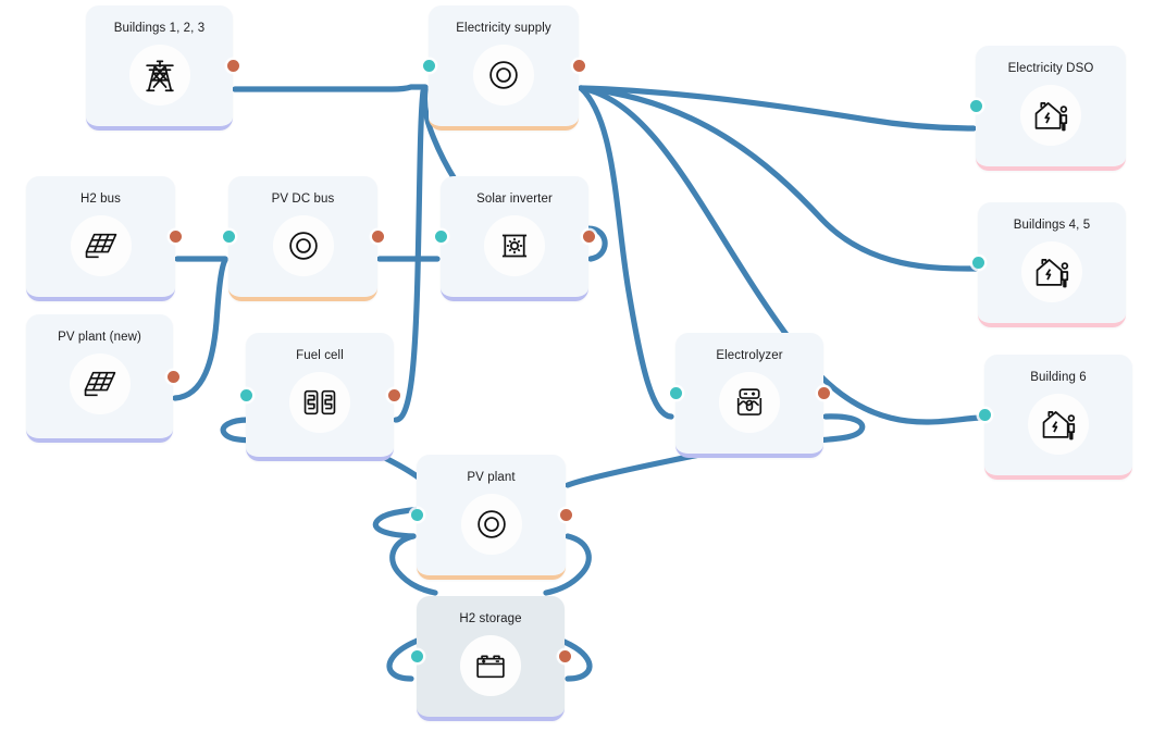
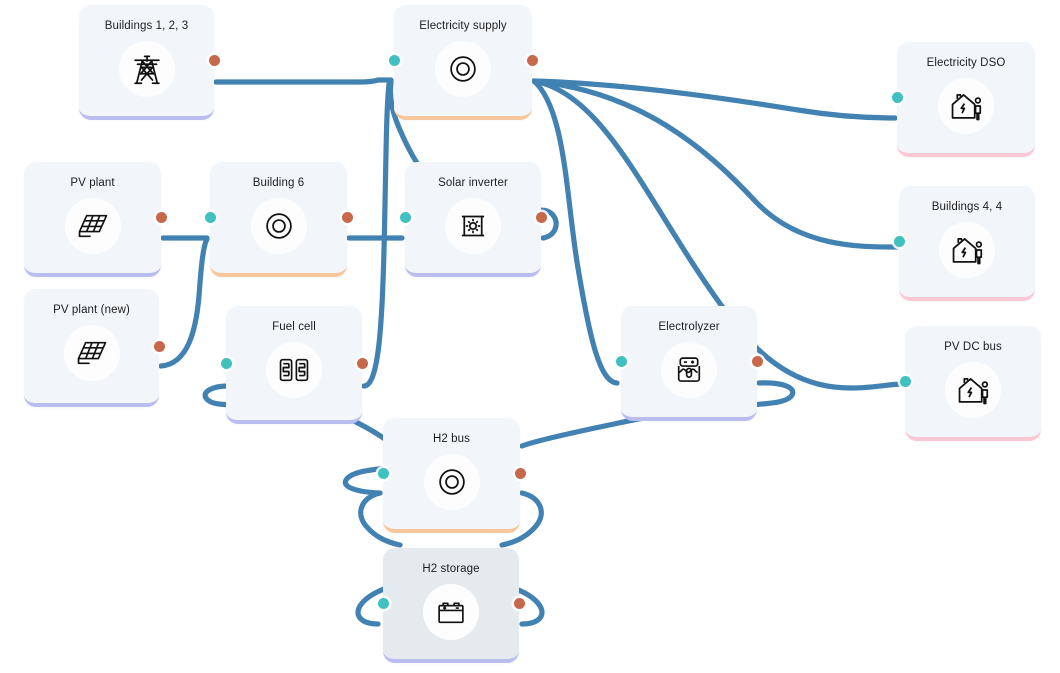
  Buildings 1, 2, 3
  Electricity supply
  Electricity DSO
- H2 bus
+ PV plant
- PV DC bus
+ Building 6
  Solar inverter
- Buildings 4, 5
+ Buildings 4, 4
  PV plant (new)
  Fuel cell
  Electrolyzer
- Building 6
+ PV DC bus
- PV plant
+ H2 bus
  H2 storage
